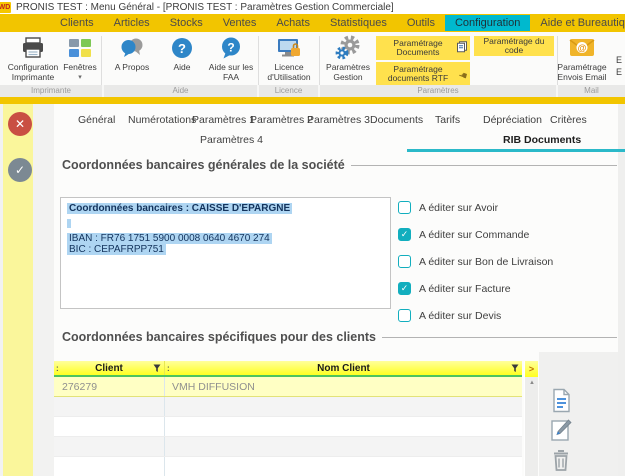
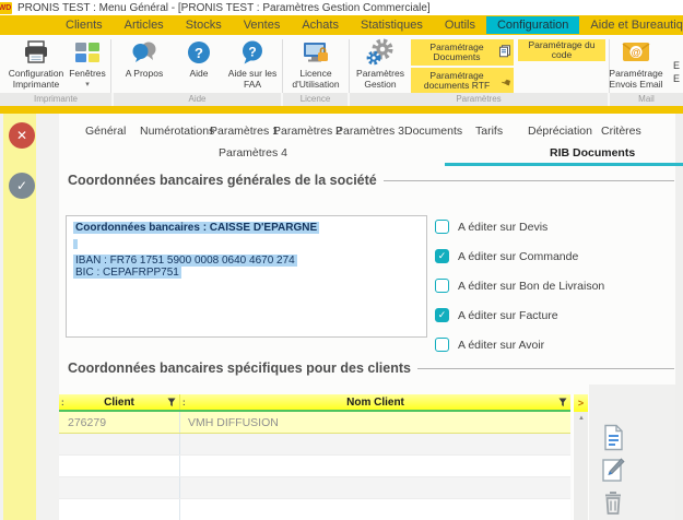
  PRONIS TEST : Menu Général - [PRONIS TEST : Paramètres Gestion Commerciale]
  Clients
  Articles
  Stocks
  Ventes
  Achats
  Statistiques
  Outils
  Configuration
  Aide et Bureautiq
  Configuration Imprimante
  Fenêtres
  A Propos
  ?
  Aide
  ?
  Aide sur les FAA
  Licence d'Utilisation
  Paramètres Gestion
  Paramétrage Documents
  Paramétrage documents RTF
  Paramétrage du code
  @
  Paramétrage Envois Email
  E
  E
  Imprimante
  Aide
  Licence
  Paramètres
  Mail
  ✕
  ✓
  Général
  Numérotations
  Paramètres 1
  Paramètres 2
  Paramètres 3
  Documents
  Tarifs
  Dépréciation
  Critères
  Paramètres 4
  RIB Documents
  Coordonnées bancaires générales de la société
  Coordonnées bancaires : CAISSE D'EPARGNE
  IBAN : FR76 1751 5900 0008 0640 4670 274
  BIC : CEPAFRPP751
- A éditer sur Avoir
+ A éditer sur Devis
  ✓
  A éditer sur Commande
  A éditer sur Bon de Livraison
  ✓
  A éditer sur Facture
- A éditer sur Devis
+ A éditer sur Avoir
  Coordonnées bancaires spécifiques pour des clients
  :
  Client
  :
  Nom Client
  >
  276279
  VMH DIFFUSION
